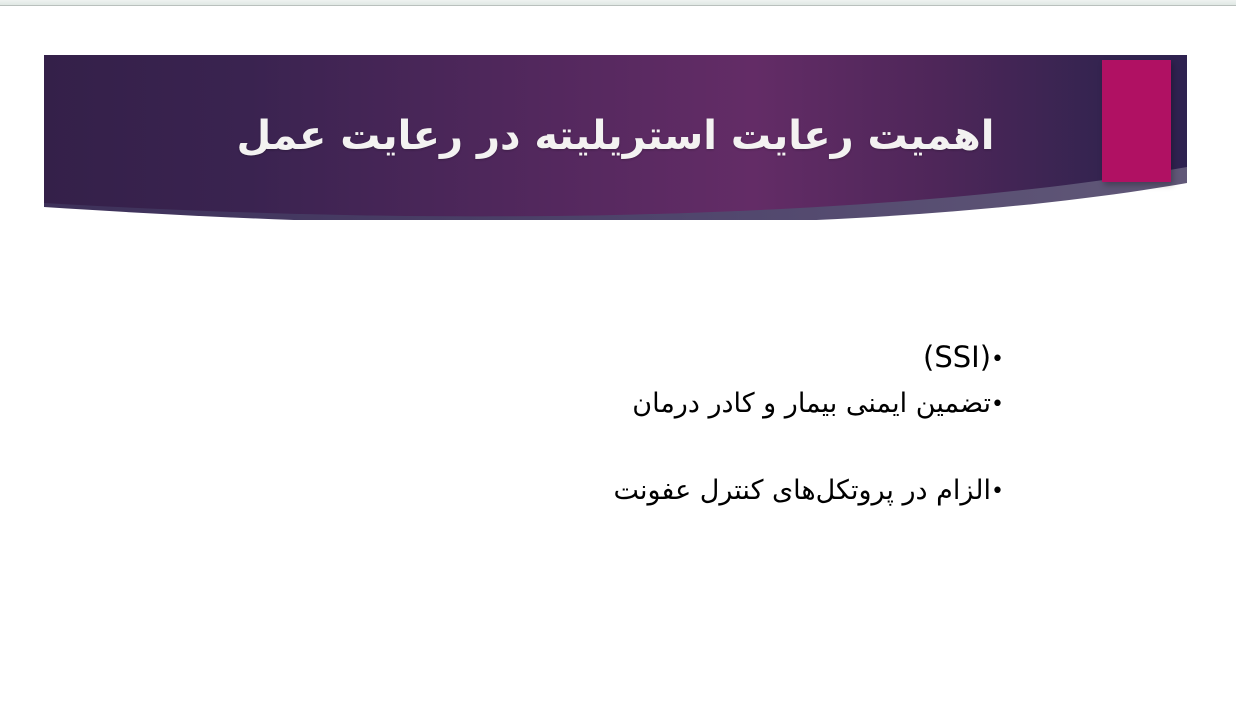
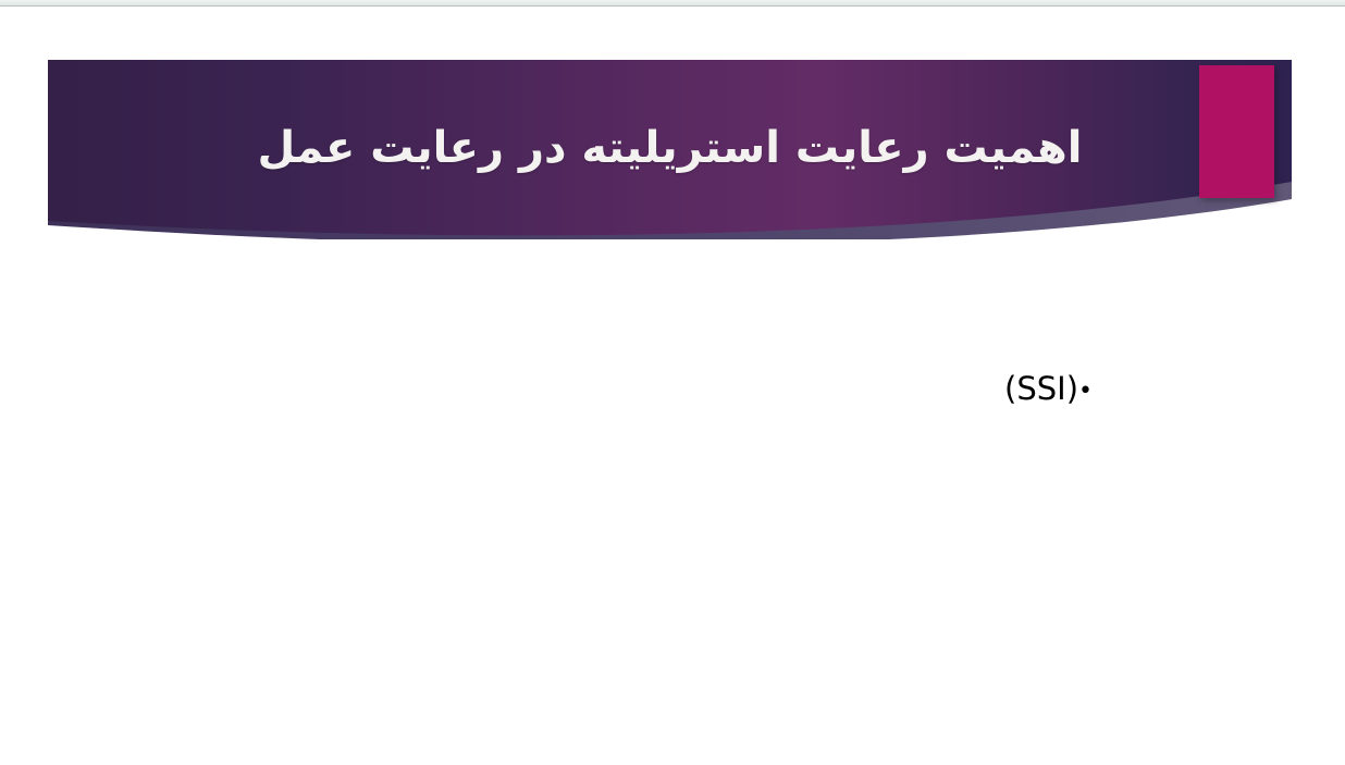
  اهمیت رعایت استریلیته در رعایت عمل
  •(SSI)
- •تضمین ایمنی بیمار و کادر درمان
- •الزام در پروتکل‌های کنترل عفونت
